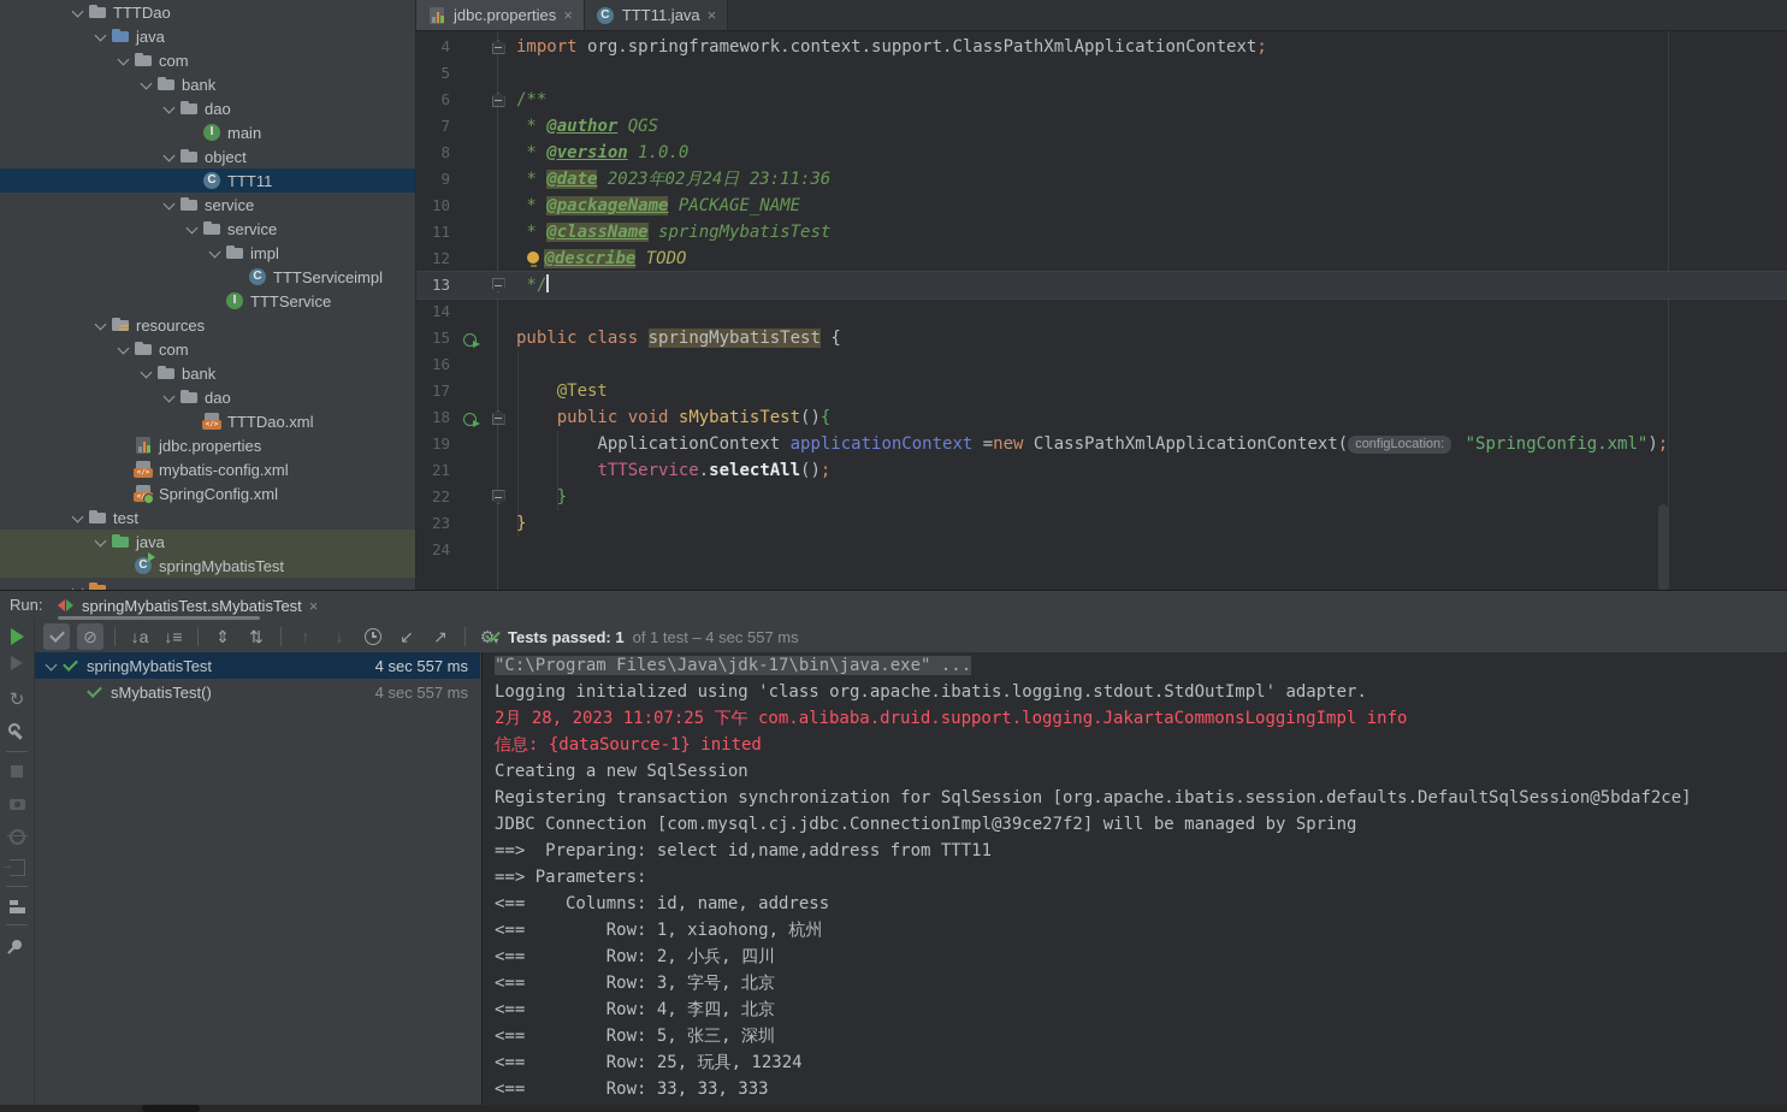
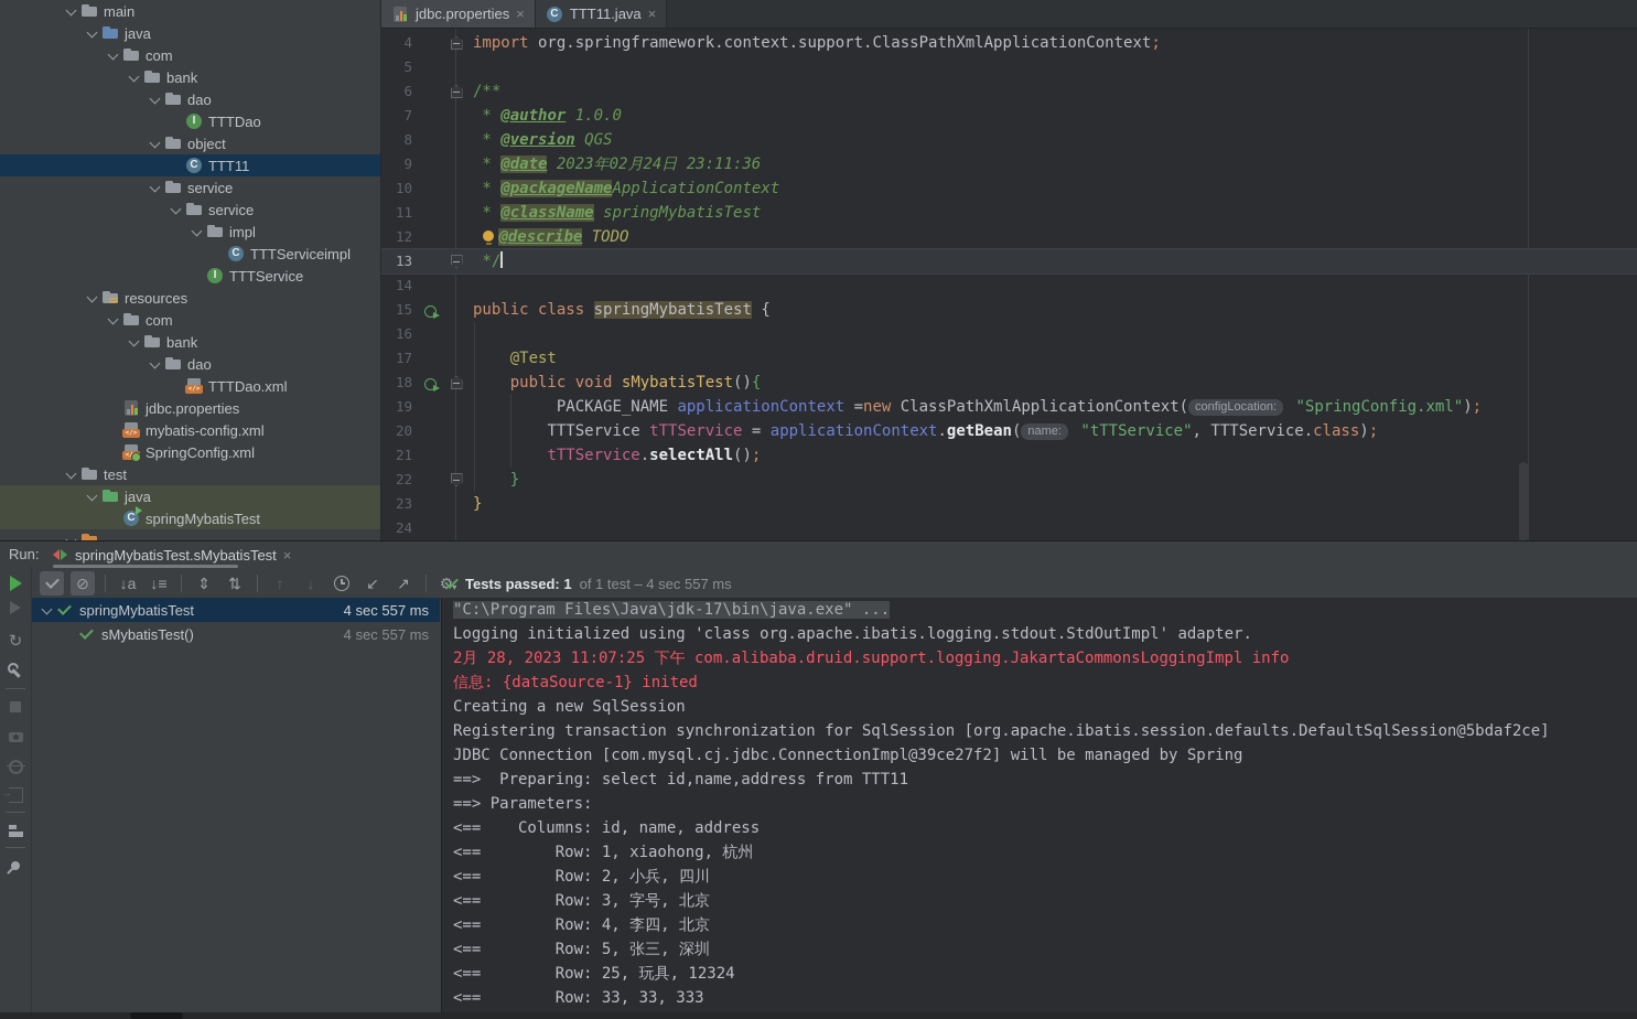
- TTTDao
+ main
  java
  com
  bank
  dao
  I
- main
+ TTTDao
  object
  C
  TTT11
  service
  service
  impl
  C
  TTTServiceimpl
  I
  TTTService
  resources
  com
  bank
  dao
  TTTDao.xml
  jdbc.properties
  mybatis-config.xml
  SpringConfig.xml
  test
  java
  C
  springMybatisTest
  jdbc.properties
  ×
  C
  TTT11.java
  ×
  4
  import org.springframework.context.support.ClassPathXmlApplicationContext;
  5
  6
  /**
  7
- * @author QGS
+ * @author 1.0.0
  8
- * @version 1.0.0
+ * @version QGS
  9
  * @date 2023年02月24日 23:11:36
  10
- * @packageName PACKAGE_NAME
+ * @packageNameApplicationContext
  11
  * @className springMybatisTest
  12
  @describe TODO
  13
  */
  14
  15
  public class springMybatisTest {
  16
  17
  @Test
  18
  public void sMybatisTest(){
  19
- ApplicationContext applicationContext =new ClassPathXmlApplicationContext( configLocation: "SpringConfig.xml");
+ PACKAGE_NAME applicationContext =new ClassPathXmlApplicationContext( configLocation: "SpringConfig.xml");
+ 20
+ TTTService tTTService = applicationContext.getBean( name: "tTTService", TTTService.class);
  21
  tTTService.selectAll();
  22
  }
  23
  }
  24
  Run:
  springMybatisTest.sMybatisTest
  ×
  ⊘
  ↓a
  ↓≡
  ⇕
  ⇅
  ↑
  ↓
  ↙
  ↗
  ⚙
  ▾
  Tests passed: 1
  of 1 test – 4 sec 557 ms
  ↻
  springMybatisTest
  4 sec 557 ms
  sMybatisTest()
  4 sec 557 ms
  "C:\Program Files\Java\jdk-17\bin\java.exe" ...
  Logging initialized using 'class org.apache.ibatis.logging.stdout.StdOutImpl' adapter.
  2月 28, 2023 11:07:25 下午 com.alibaba.druid.support.logging.JakartaCommonsLoggingImpl info
  信息: {dataSource-1} inited
  Creating a new SqlSession
  Registering transaction synchronization for SqlSession [org.apache.ibatis.session.defaults.DefaultSqlSession@5bdaf2ce]
  JDBC Connection [com.mysql.cj.jdbc.ConnectionImpl@39ce27f2] will be managed by Spring
  ==> Preparing: select id,name,address from TTT11
  ==> Parameters:
  <== Columns: id, name, address
  <== Row: 1, xiaohong, 杭州
  <== Row: 2, 小兵, 四川
  <== Row: 3, 字号, 北京
  <== Row: 4, 李四, 北京
  <== Row: 5, 张三, 深圳
  <== Row: 25, 玩具, 12324
  <== Row: 33, 33, 333
